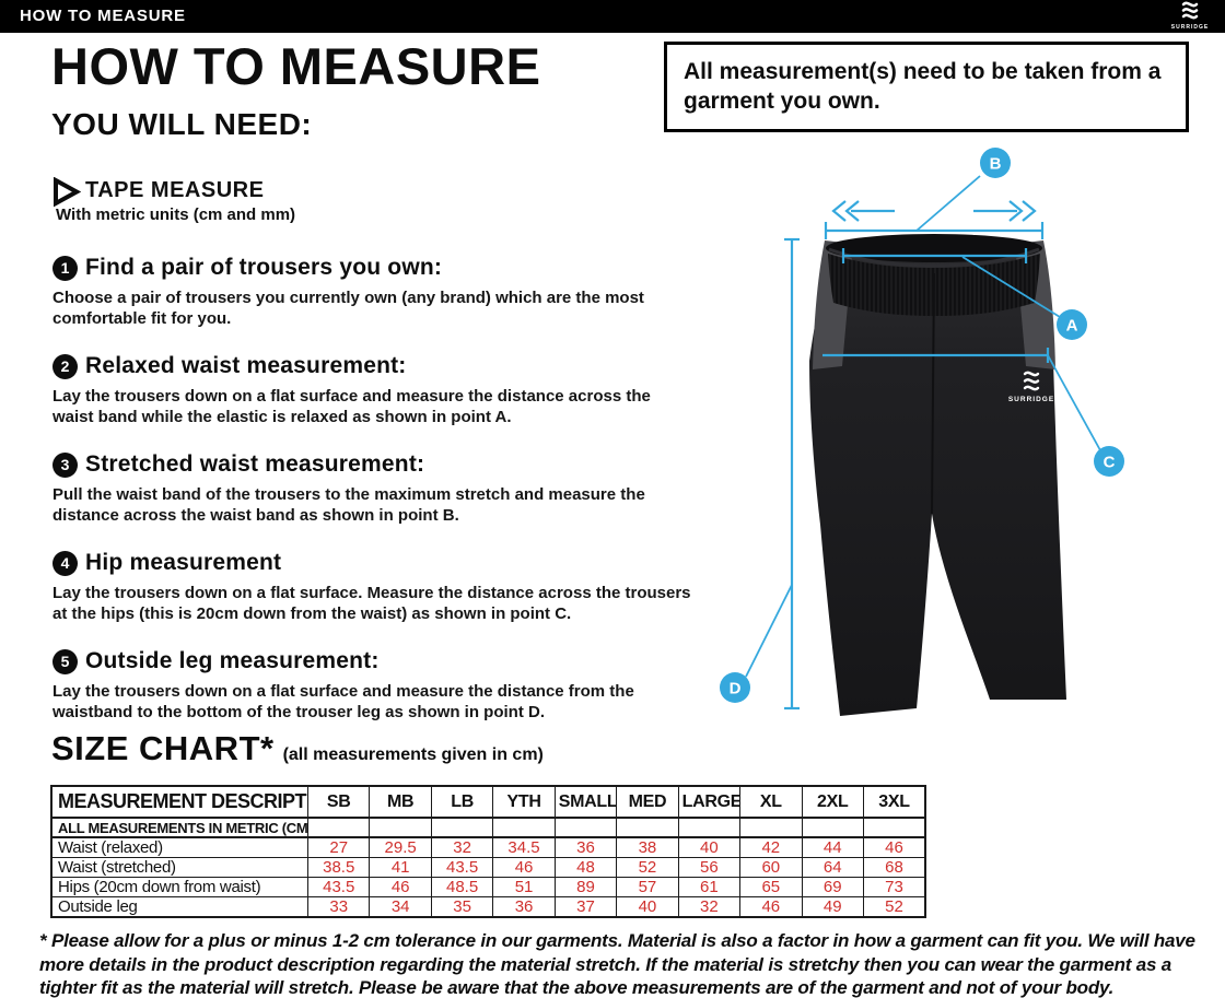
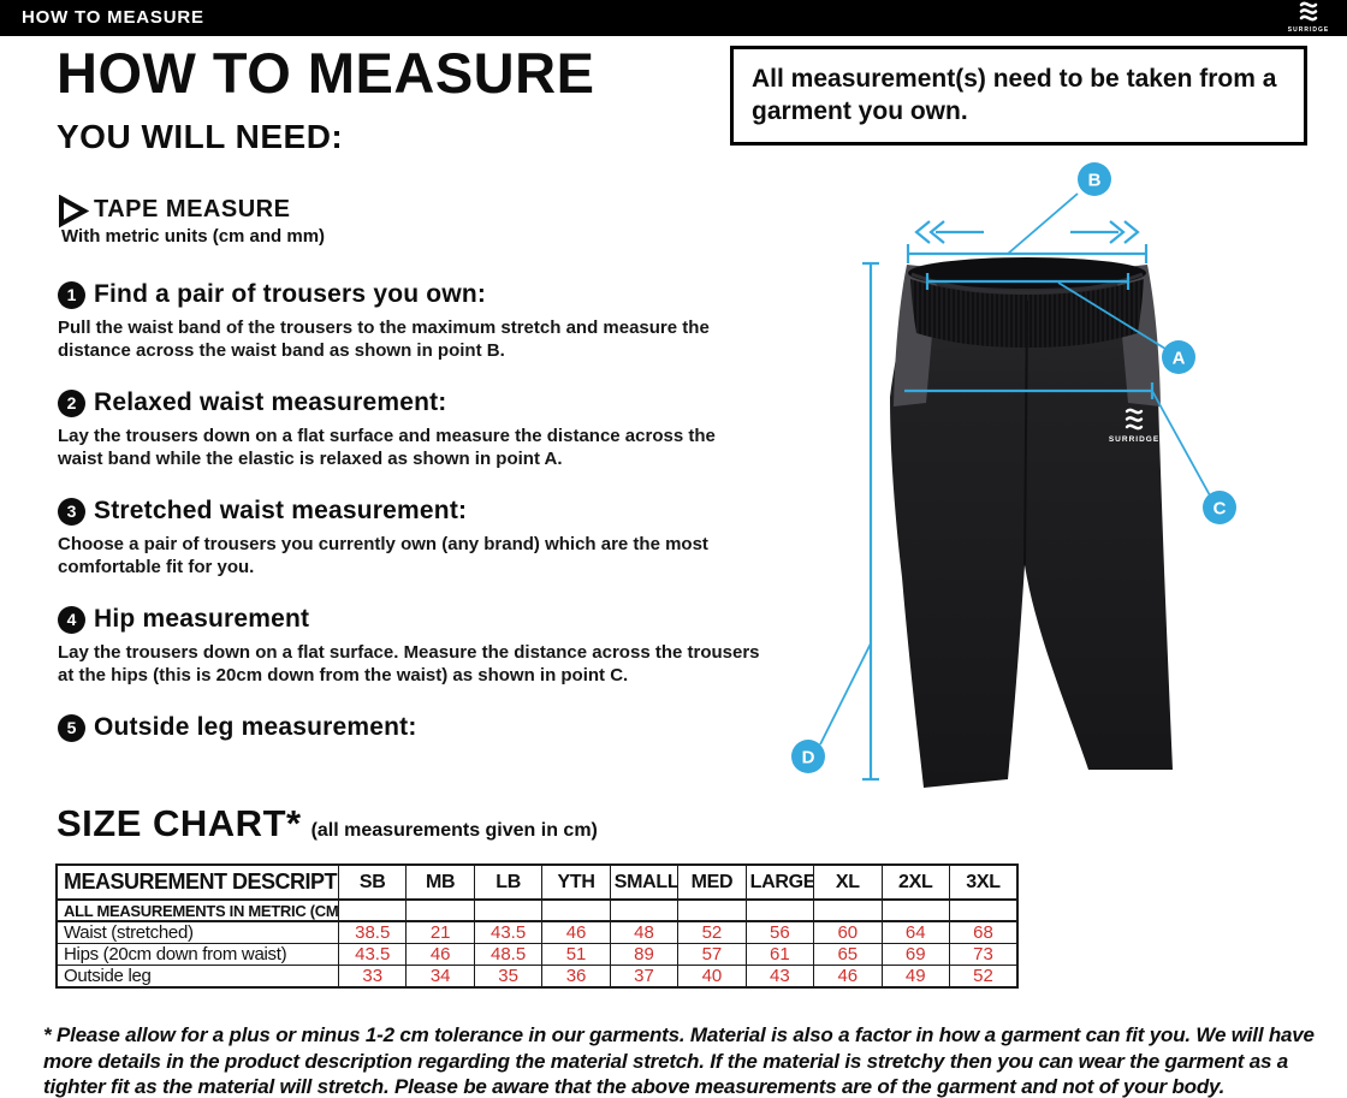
  HOW TO MEASURE
  HOW TO MEASURE
  YOU WILL NEED:
  All measurement(s) need to be taken from a garment you own.
  TAPE MEASURE
  With metric units (cm and mm)
  1
  Find a pair of trousers you own:
- Choose a pair of trousers you currently own (any brand) which are the most comfortable fit for you.
+ Pull the waist band of the trousers to the maximum stretch and measure the distance across the waist band as shown in point B.
  2
  Relaxed waist measurement:
  Lay the trousers down on a flat surface and measure the distance across the waist band while the elastic is relaxed as shown in point A.
  3
  Stretched waist measurement:
- Pull the waist band of the trousers to the maximum stretch and measure the distance across the waist band as shown in point B.
+ Choose a pair of trousers you currently own (any brand) which are the most comfortable fit for you.
  4
  Hip measurement
  Lay the trousers down on a flat surface. Measure the distance across the trousers at the hips (this is 20cm down from the waist) as shown in point C.
  5
  Outside leg measurement:
- Lay the trousers down on a flat surface and measure the distance from the waistband to the bottom of the trouser leg as shown in point D.
  SIZE CHART* (all measurements given in cm)
  MEASUREMENT DESCRIPT	SB	MB	LB	YTH	SMALL	MED	LARGE	XL	2XL	3XL
  ALL MEASUREMENTS IN METRIC (CM
- Waist (relaxed)	27	29.5	32	34.5	36	38	40	42	44	46
- Waist (stretched)	38.5	41	43.5	46	48	52	56	60	64	68
+ Waist (stretched)	38.5	21	43.5	46	48	52	56	60	64	68
  Hips (20cm down from waist)	43.5	46	48.5	51	89	57	61	65	69	73
- Outside leg	33	34	35	36	37	40	32	46	49	52
+ Outside leg	33	34	35	36	37	40	43	46	49	52
  * Please allow for a plus or minus 1-2 cm tolerance in our garments. Material is also a factor in how a garment can fit you. We will have more details in the product description regarding the material stretch. If the material is stretchy then you can wear the garment as a tighter fit as the material will stretch. Please be aware that the above measurements are of the garment and not of your body.
  B
  A
  C
  D
